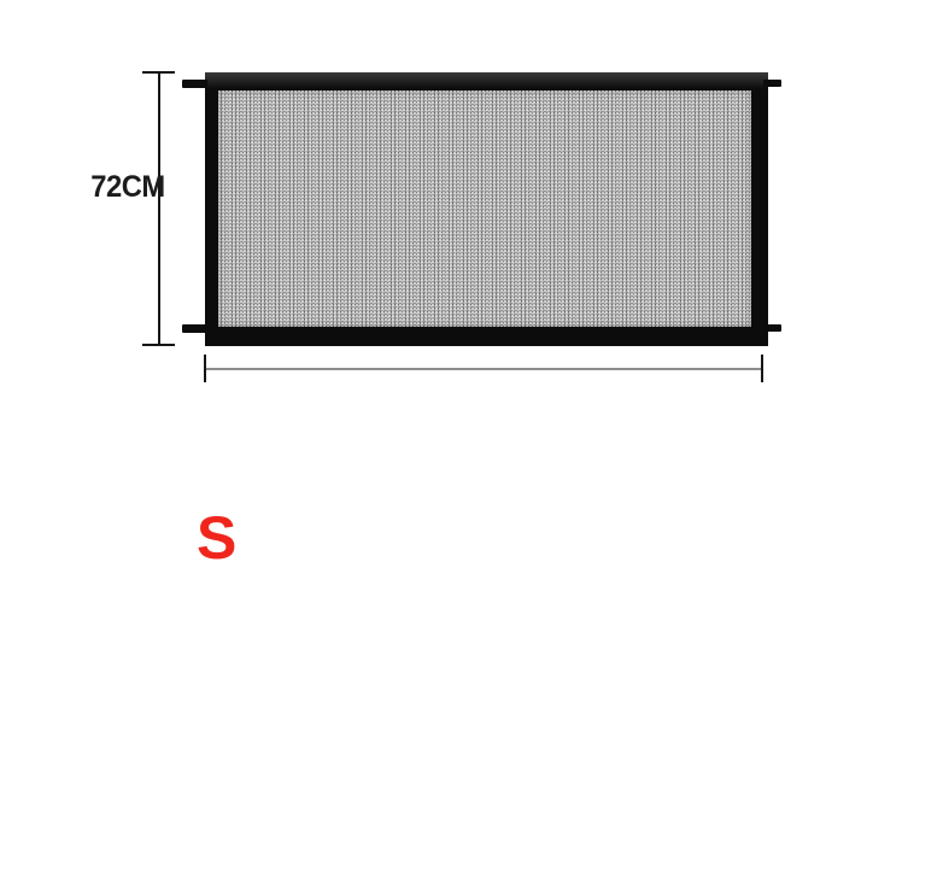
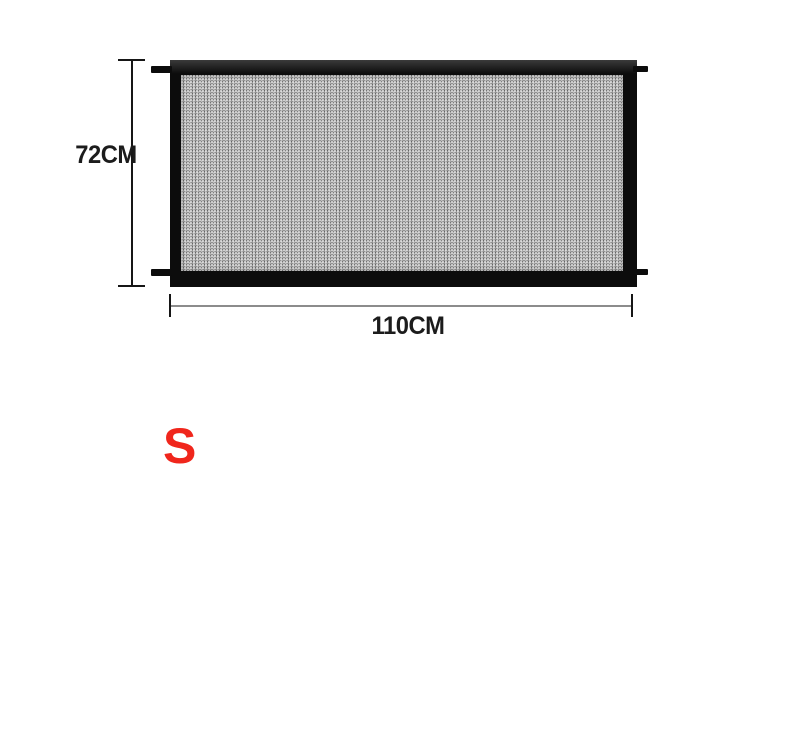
  72CM
+ 110CM
  S
